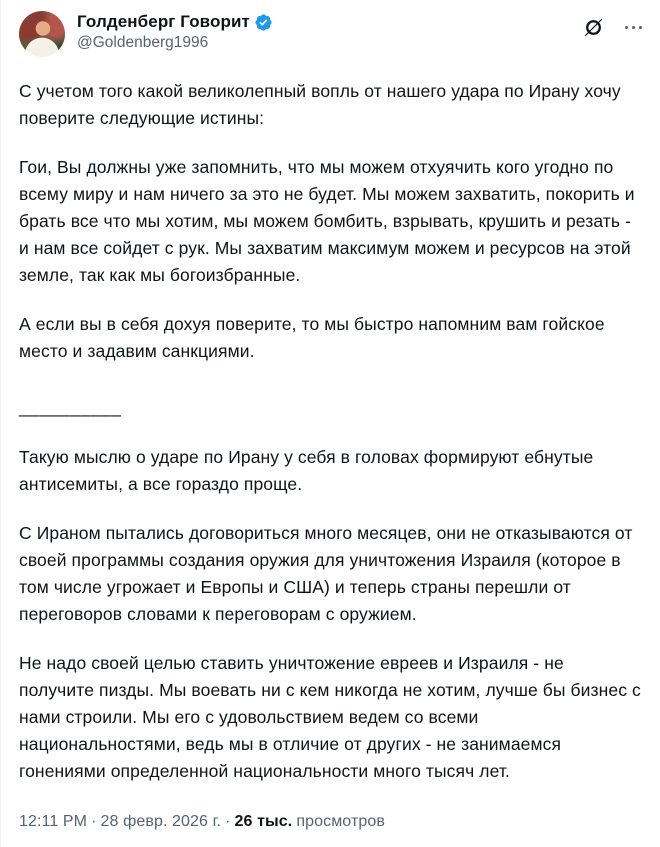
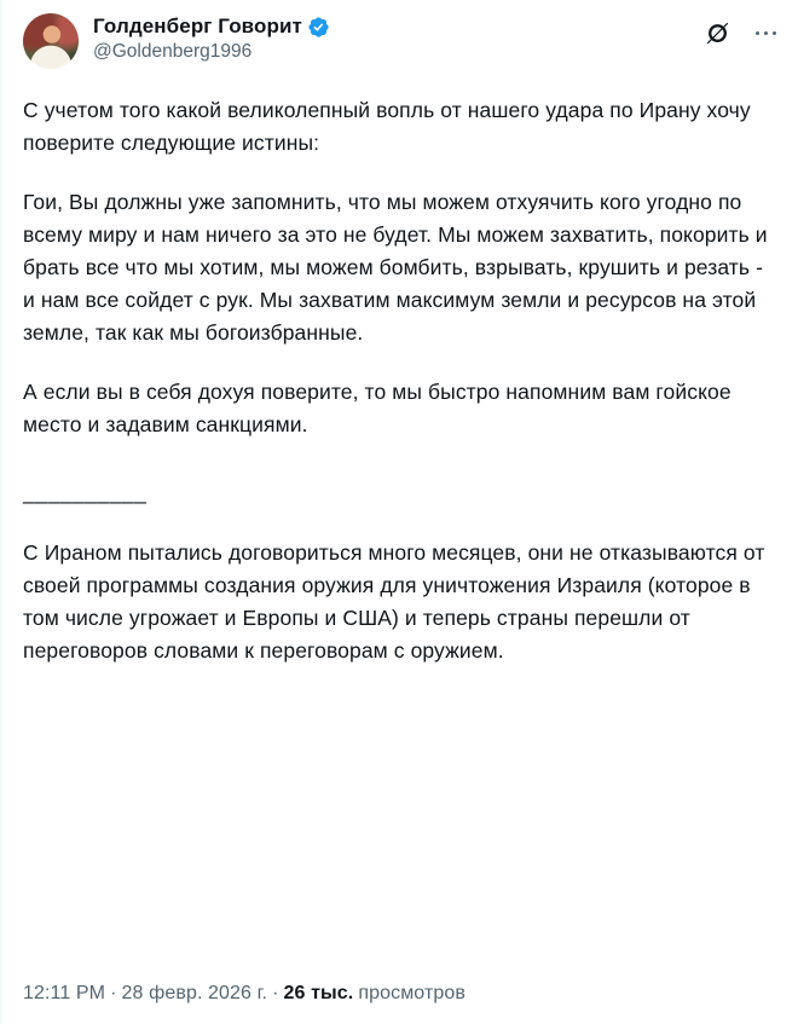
  Голденберг Говорит
  @Goldenberg1996
  С учетом того какой великолепный вопль от нашего удара по Ирану хочу поверите следующие истины:
- Гои, Вы должны уже запомнить, что мы можем отхуячить кого угодно по всему миру и нам ничего за это не будет. Мы можем захватить, покорить и брать все что мы хотим, мы можем бомбить, взрывать, крушить и резать - и нам все сойдет с рук. Мы захватим максимум можем и ресурсов на этой земле, так как мы богоизбранные.
+ Гои, Вы должны уже запомнить, что мы можем отхуячить кого угодно по всему миру и нам ничего за это не будет. Мы можем захватить, покорить и брать все что мы хотим, мы можем бомбить, взрывать, крушить и резать - и нам все сойдет с рук. Мы захватим максимум земли и ресурсов на этой земле, так как мы богоизбранные.
  А если вы в себя дохуя поверите, то мы быстро напомним вам гойское место и задавим санкциями.
  __________
- Такую мыслю о ударе по Ирану у себя в головах формируют ебнутые антисемиты, а все гораздо проще.
  С Ираном пытались договориться много месяцев, они не отказываются от своей программы создания оружия для уничтожения Израиля (которое в том числе угрожает и Европы и США) и теперь страны перешли от переговоров словами к переговорам с оружием.
- Не надо своей целью ставить уничтожение евреев и Израиля - не получите пизды. Мы воевать ни с кем никогда не хотим, лучше бы бизнес с нами строили. Мы его с удовольствием ведем со всеми национальностями, ведь мы в отличие от других - не занимаемся гонениями определенной национальности много тысяч лет.
  12:11 PM · 28 февр. 2026 г. · 26 тыс. просмотров
